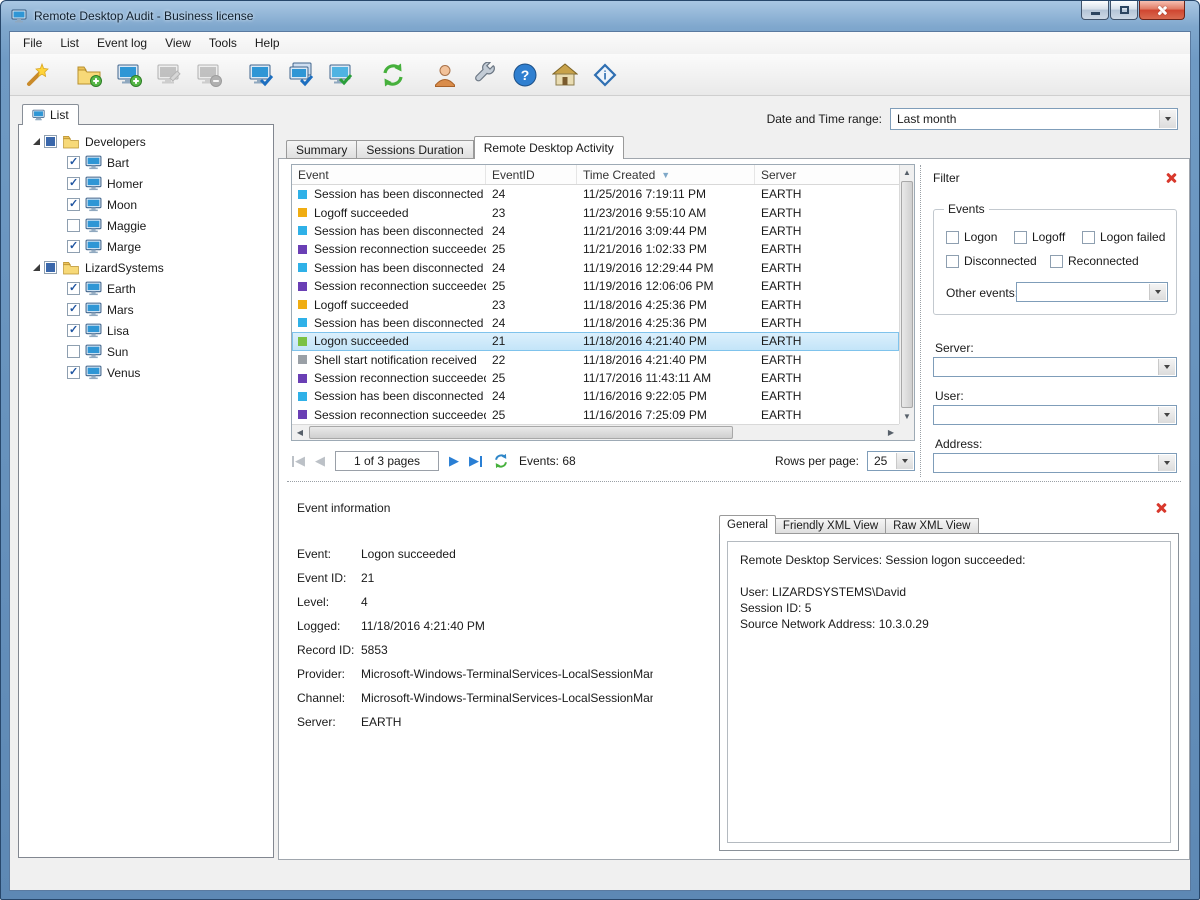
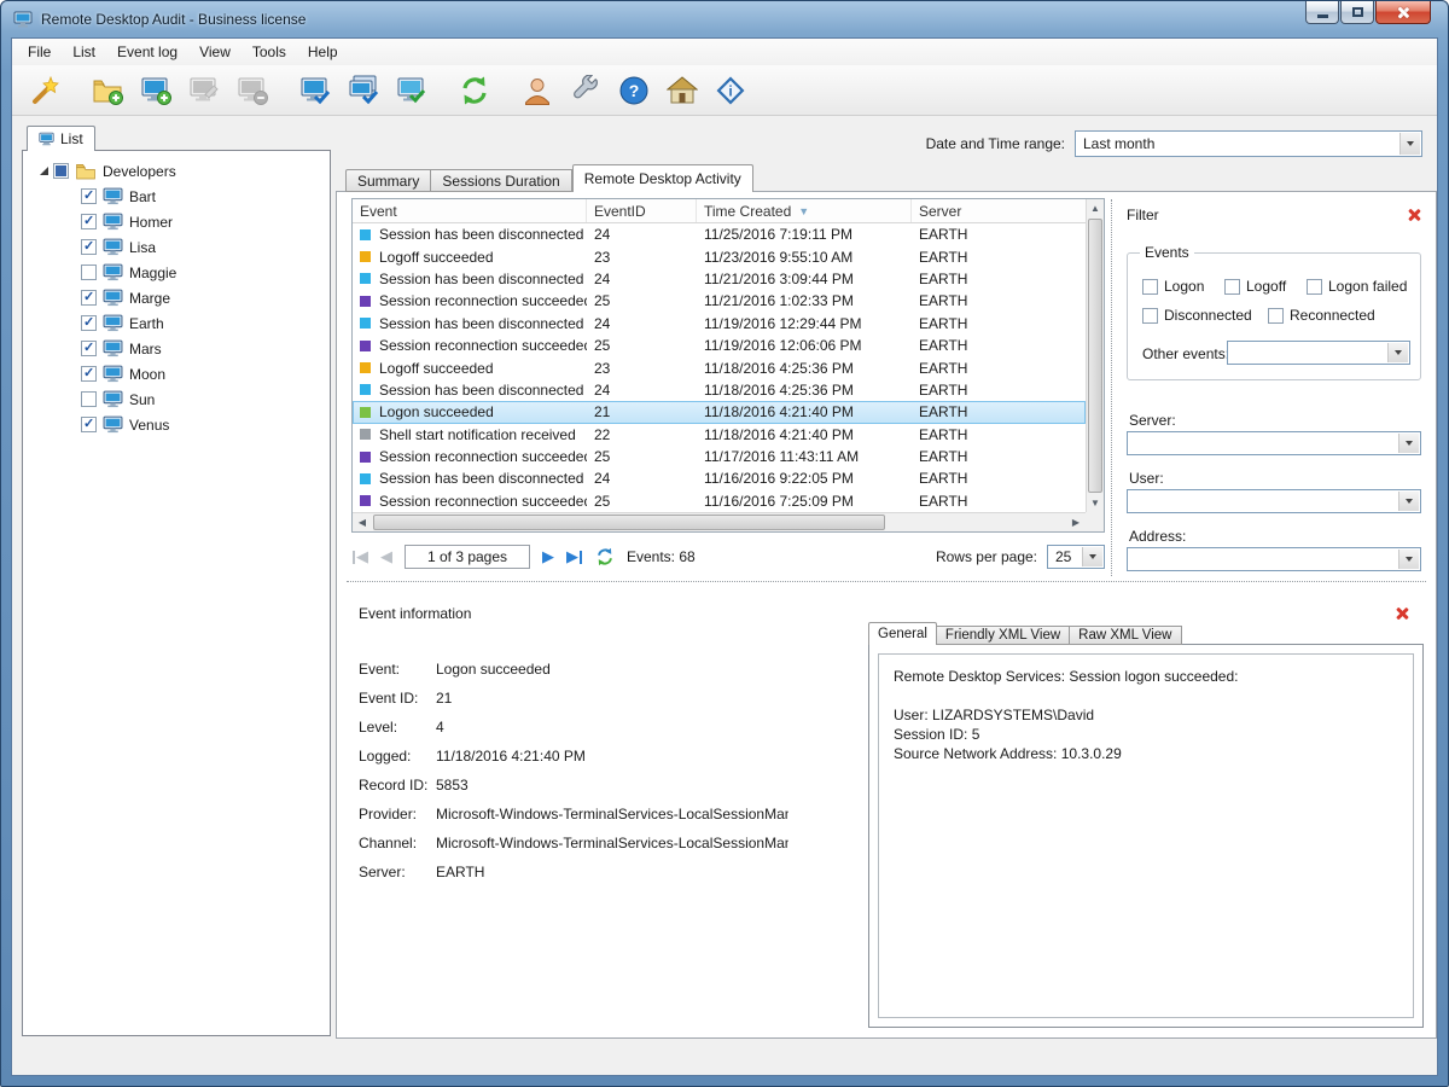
  Remote Desktop Audit - Business license
  File
  List
  Event log
  View
  Tools
  Help
  ?
  i
  List
  Developers
  Bart
  Homer
- Moon
+ Lisa
  Maggie
  Marge
- LizardSystems
  Earth
  Mars
- Lisa
+ Moon
  Sun
  Venus
  Date and Time range:
  Last month
  Summary
  Sessions Duration
  Remote Desktop Activity
  Event
  EventID
  Time Created
  ▼
  Server
  Session has been disconnected
  24
  11/25/2016 7:19:11 PM
  EARTH
  Logoff succeeded
  23
  11/23/2016 9:55:10 AM
  EARTH
  Session has been disconnected
  24
  11/21/2016 3:09:44 PM
  EARTH
  Session reconnection succeede
  25
  11/21/2016 1:02:33 PM
  EARTH
  Session has been disconnected
  24
  11/19/2016 12:29:44 PM
  EARTH
  Session reconnection succeede
  25
  11/19/2016 12:06:06 PM
  EARTH
  Logoff succeeded
  23
  11/18/2016 4:25:36 PM
  EARTH
  Session has been disconnected
  24
  11/18/2016 4:25:36 PM
  EARTH
  Logon succeeded
  21
  11/18/2016 4:21:40 PM
  EARTH
  Shell start notification received
  22
  11/18/2016 4:21:40 PM
  EARTH
  Session reconnection succeede
  25
  11/17/2016 11:43:11 AM
  EARTH
  Session has been disconnected
  24
  11/16/2016 9:22:05 PM
  EARTH
  Session reconnection succeede
  25
  11/16/2016 7:25:09 PM
  EARTH
  ▲
  ▼
  ◀
  ▶
  ◀
  ◀
  1 of 3 pages
  ▶
  ▶
  Events: 68
  Rows per page:
  25
  Filter
  Events
  Logon
  Logoff
  Logon failed
  Disconnected
  Reconnected
  Other events
  Server:
  User:
  Address:
  Event information
  Event:
  Logon succeeded
  Event ID:
  21
  Level:
  4
  Logged:
  11/18/2016 4:21:40 PM
  Record ID:
  5853
  Provider:
  Microsoft-Windows-TerminalServices-LocalSessionMa
  Channel:
  Microsoft-Windows-TerminalServices-LocalSessionMa
  Server:
  EARTH
  General
  Friendly XML View
  Raw XML View
  Remote Desktop Services: Session logon succeeded:
  User: LIZARDSYSTEMS\David
  Session ID: 5
  Source Network Address: 10.3.0.29
